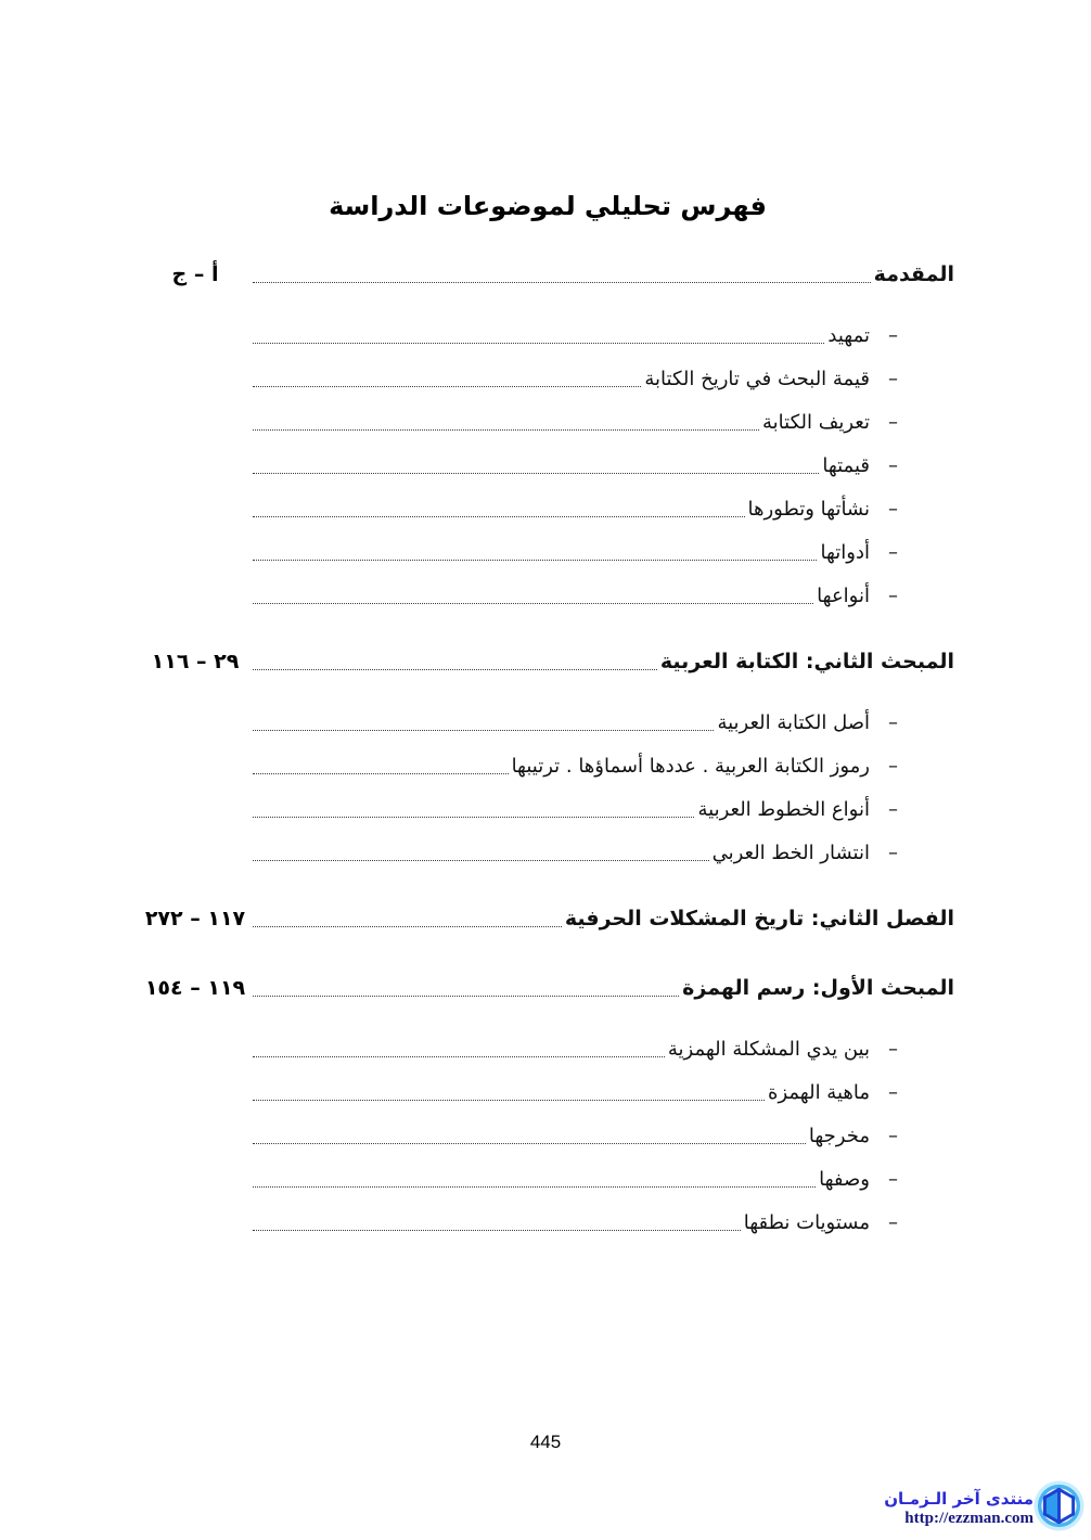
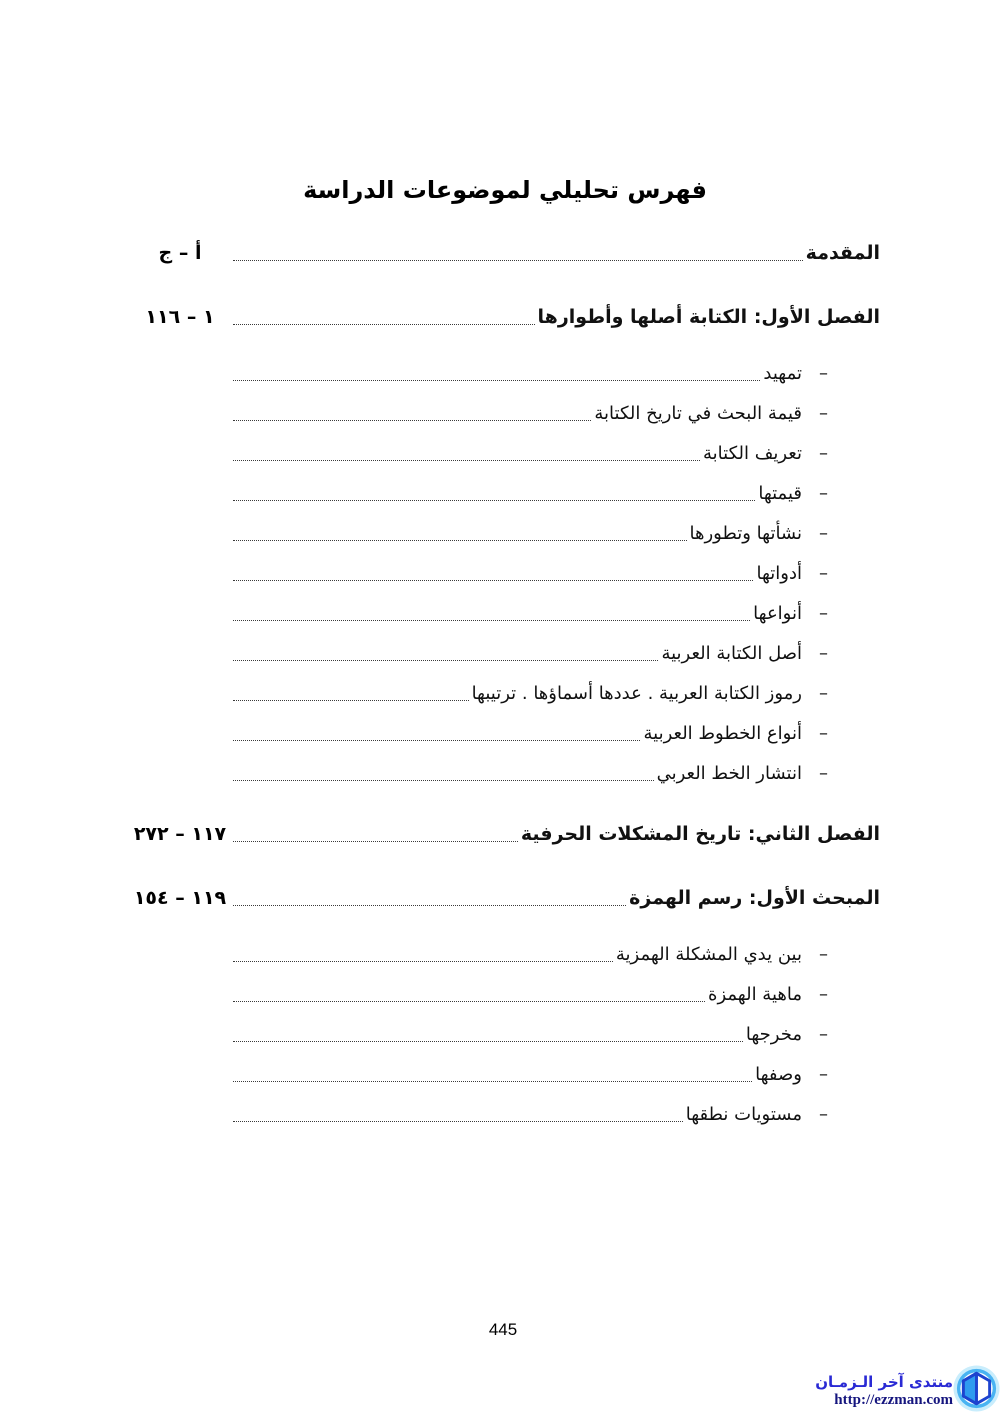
  فهرس تحليلي لموضوعات الدراسة
  المقدمة
  أ – ج
+ الفصل الأول: الكتابة أصلها وأطوارها
+ ١ – ١١٦
  –
  تمهيد
  –
  قيمة البحث في تاريخ الكتابة
  –
  تعريف الكتابة
  –
  قيمتها
  –
  نشأتها وتطورها
  –
  أدواتها
  –
  أنواعها
- المبحث الثاني: الكتابة العربية
- ٢٩ – ١١٦
  –
  أصل الكتابة العربية
  –
  رموز الكتابة العربية . عددها أسماؤها . ترتيبها
  –
  أنواع الخطوط العربية
  –
  انتشار الخط العربي
  الفصل الثاني: تاريخ المشكلات الحرفية
  ١١٧ – ٢٧٢
  المبحث الأول: رسم الهمزة
  ١١٩ – ١٥٤
  –
  بين يدي المشكلة الهمزية
  –
  ماهية الهمزة
  –
  مخرجها
  –
  وصفها
  –
  مستويات نطقها
  445
  منتدى آخر الـزمـان
  http://ezzman.com
